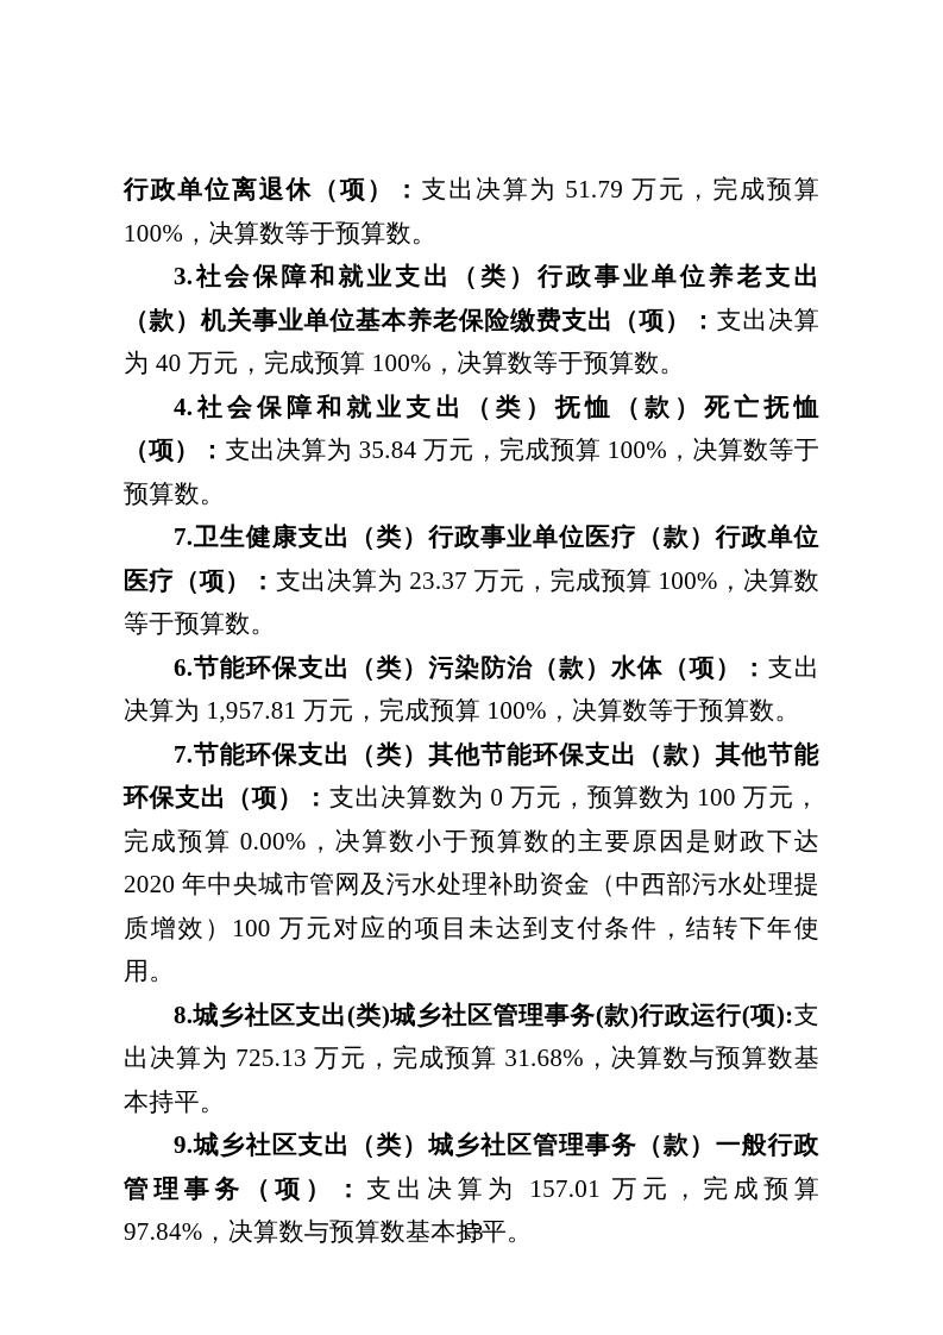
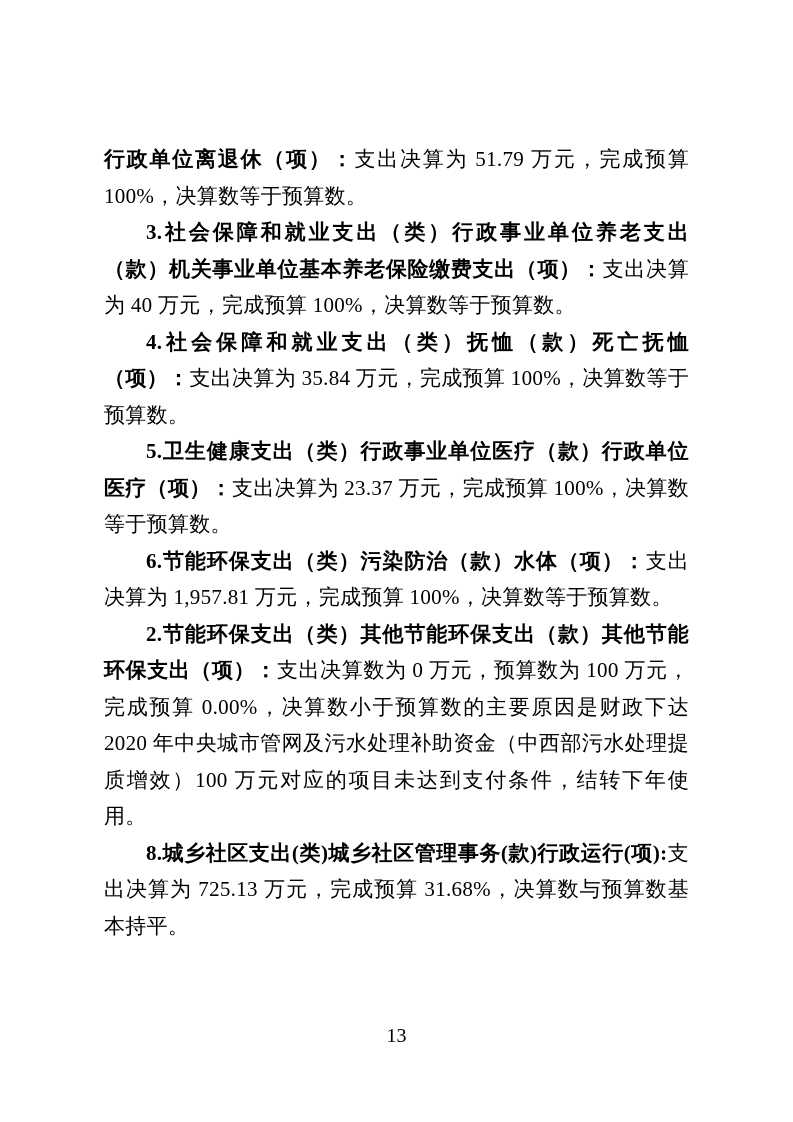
  行政单位离退休（项）：支出决算为 51.79 万元，完成预算 100%，决算数等于预算数。
  3.社会保障和就业支出（类）行政事业单位养老支出（款）机关事业单位基本养老保险缴费支出（项）：支出决算为 40 万元，完成预算 100%，决算数等于预算数。
  4.社会保障和就业支出（类）抚恤（款）死亡抚恤（项）：支出决算为 35.84 万元，完成预算 100%，决算数等于预算数。
- 7.卫生健康支出（类）行政事业单位医疗（款）行政单位医疗（项）：支出决算为 23.37 万元，完成预算 100%，决算数等于预算数。
+ 5.卫生健康支出（类）行政事业单位医疗（款）行政单位医疗（项）：支出决算为 23.37 万元，完成预算 100%，决算数等于预算数。
  6.节能环保支出（类）污染防治（款）水体（项）：支出决算为 1,957.81 万元，完成预算 100%，决算数等于预算数。
- 7.节能环保支出（类）其他节能环保支出（款）其他节能环保支出（项）：支出决算数为 0 万元，预算数为 100 万元，完成预算 0.00%，决算数小于预算数的主要原因是财政下达 2020 年中央城市管网及污水处理补助资金（中西部污水处理提质增效）100 万元对应的项目未达到支付条件，结转下年使用。
+ 2.节能环保支出（类）其他节能环保支出（款）其他节能环保支出（项）：支出决算数为 0 万元，预算数为 100 万元，完成预算 0.00%，决算数小于预算数的主要原因是财政下达 2020 年中央城市管网及污水处理补助资金（中西部污水处理提质增效）100 万元对应的项目未达到支付条件，结转下年使用。
  8.城乡社区支出(类)城乡社区管理事务(款)行政运行(项):支出决算为 725.13 万元，完成预算 31.68%，决算数与预算数基本持平。
- 9.城乡社区支出（类）城乡社区管理事务（款）一般行政管理事务（项）：支出决算为 157.01 万元，完成预算 97.84%，决算数与预算数基本持平。
  13
